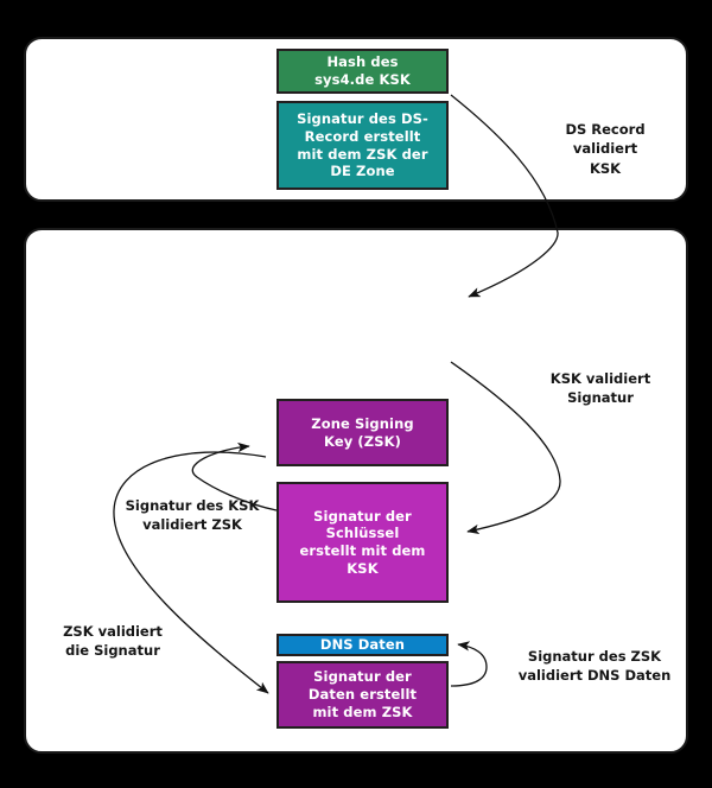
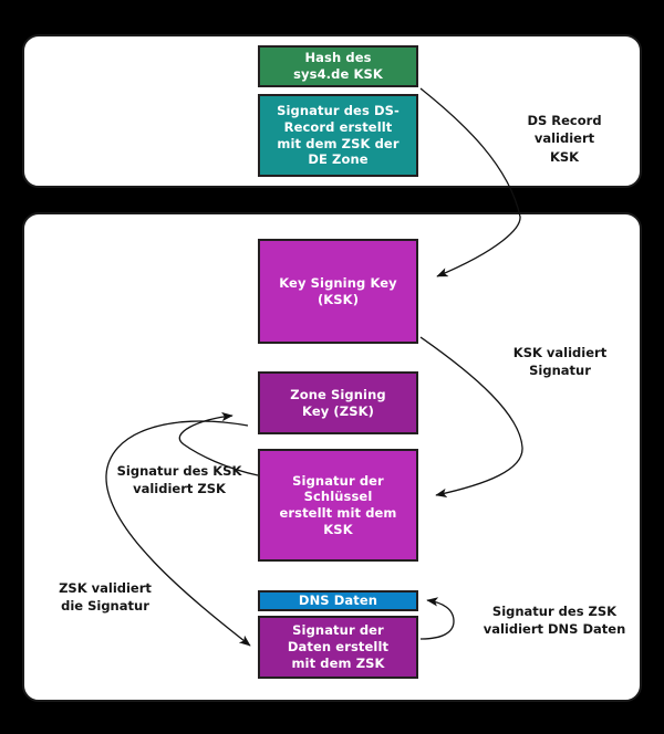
  Hash des
  sys4.de KSK
  Signatur des DS-
  Record erstellt
  mit dem ZSK der
  DE Zone
+ Key Signing Key
+ (KSK)
  Zone Signing
  Key (ZSK)
  Signatur der
  Schlüssel
  erstellt mit dem
  KSK
  DNS Daten
  Signatur der
  Daten erstellt
  mit dem ZSK
  DS Record
  validiert
  KSK
  KSK validiert
  Signatur
  Signatur des KSK
  validiert ZSK
  ZSK validiert
  die Signatur
  Signatur des ZSK
  validiert DNS Daten
